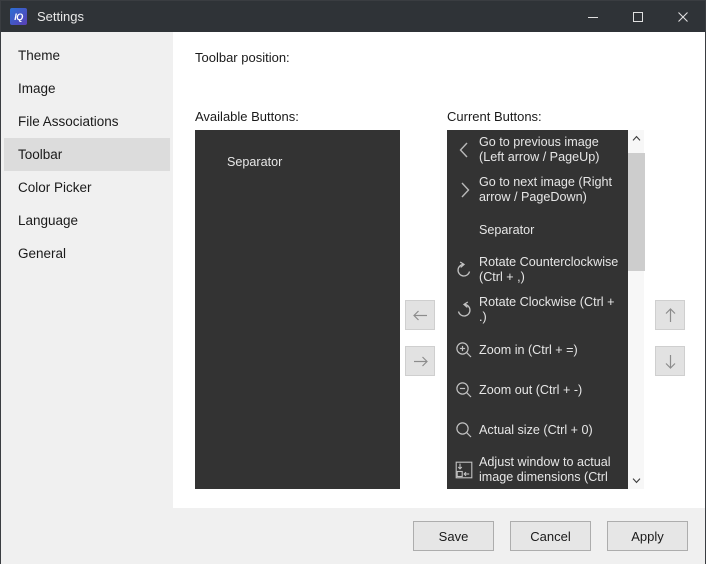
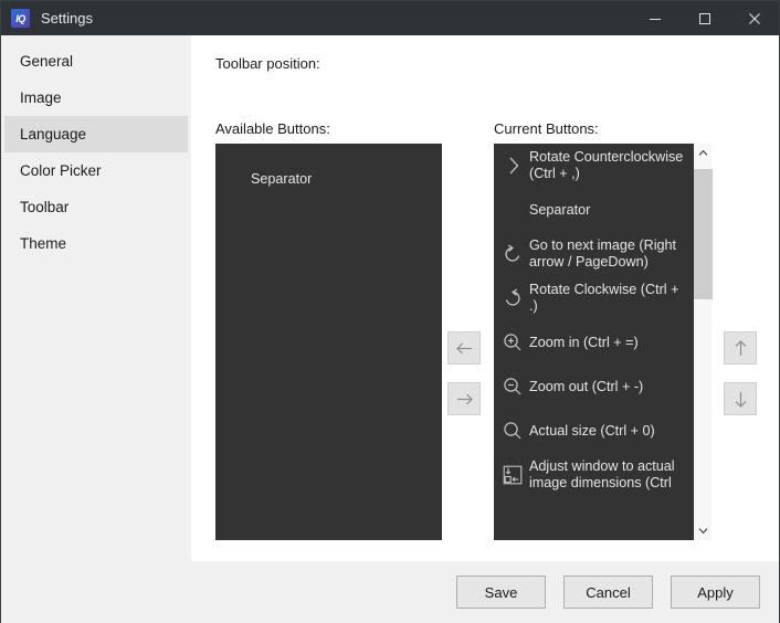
  IQ
  Settings
- Theme
+ General
  Image
- File Associations
- Toolbar
+ Language
  Color Picker
- Language
+ Toolbar
- General
+ Theme
  Toolbar position:
  Available Buttons:
  Current Buttons:
  Separator
- Go to previous image (Left arrow / PageUp)
- Go to next image (Right arrow / PageDown)
+ Rotate Counterclockwise (Ctrl + ,)
  Separator
- Rotate Counterclockwise (Ctrl + ,)
+ Go to next image (Right arrow / PageDown)
  Rotate Clockwise (Ctrl + .)
  Zoom in (Ctrl + =)
  Zoom out (Ctrl + -)
  Actual size (Ctrl + 0)
  Adjust window to actual image dimensions (Ctrl
  Save
  Cancel
  Apply
